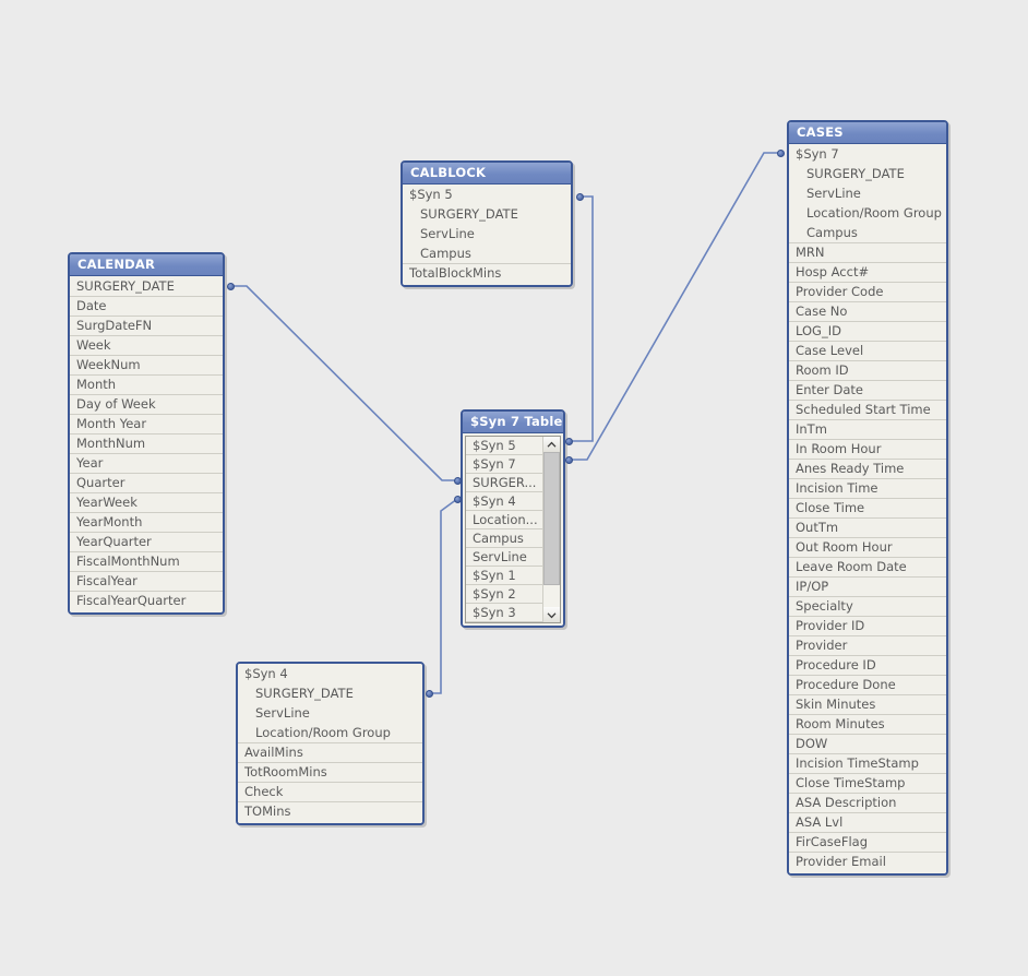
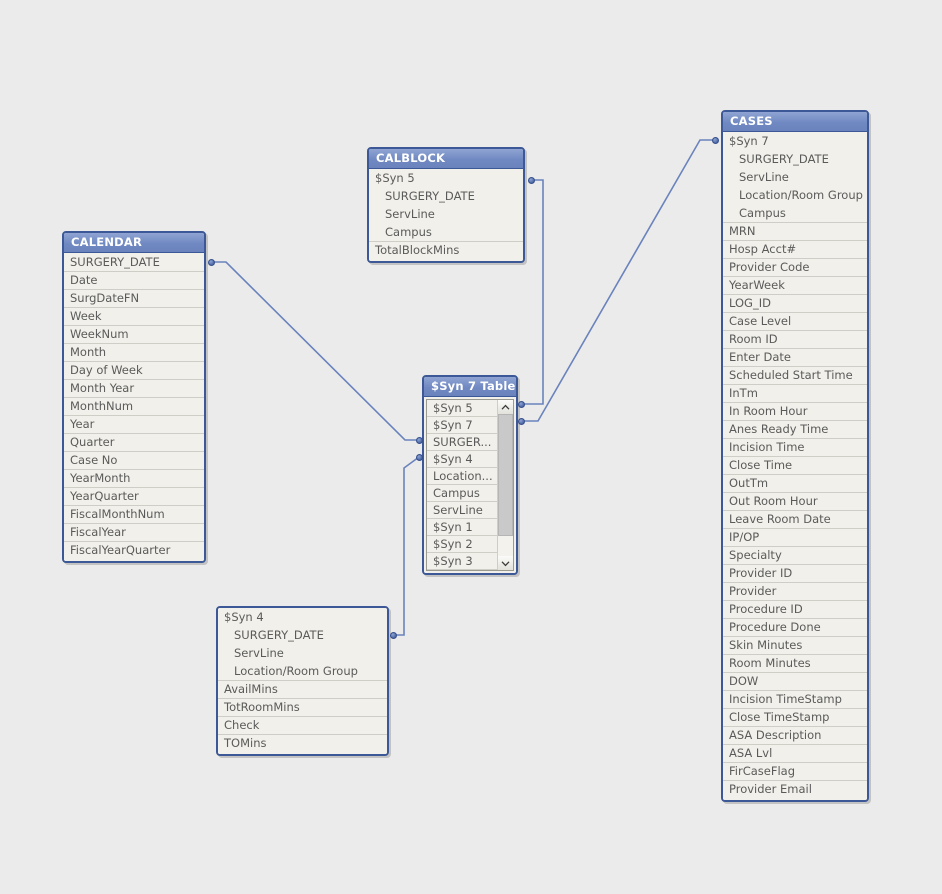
  CALENDAR
  SURGERY_DATE
  Date
  SurgDateFN
  Week
  WeekNum
  Month
  Day of Week
  Month Year
  MonthNum
  Year
  Quarter
- YearWeek
+ Case No
  YearMonth
  YearQuarter
  FiscalMonthNum
  FiscalYear
  FiscalYearQuarter
  CALBLOCK
  $Syn 5
  SURGERY_DATE
  ServLine
  Campus
  TotalBlockMins
  CASES
  $Syn 7
  SURGERY_DATE
  ServLine
  Location/Room Group
  Campus
  MRN
  Hosp Acct#
  Provider Code
- Case No
+ YearWeek
  LOG_ID
  Case Level
  Room ID
  Enter Date
  Scheduled Start Time
  InTm
  In Room Hour
  Anes Ready Time
  Incision Time
  Close Time
  OutTm
  Out Room Hour
  Leave Room Date
  IP/OP
  Specialty
  Provider ID
  Provider
  Procedure ID
  Procedure Done
  Skin Minutes
  Room Minutes
  DOW
  Incision TimeStamp
  Close TimeStamp
  ASA Description
  ASA Lvl
  FirCaseFlag
  Provider Email
  $Syn 4
  SURGERY_DATE
  ServLine
  Location/Room Group
  AvailMins
  TotRoomMins
  Check
  TOMins
  $Syn 7 Table
  $Syn 5
  $Syn 7
  SURGER...
  $Syn 4
  Location...
  Campus
  ServLine
  $Syn 1
  $Syn 2
  $Syn 3
